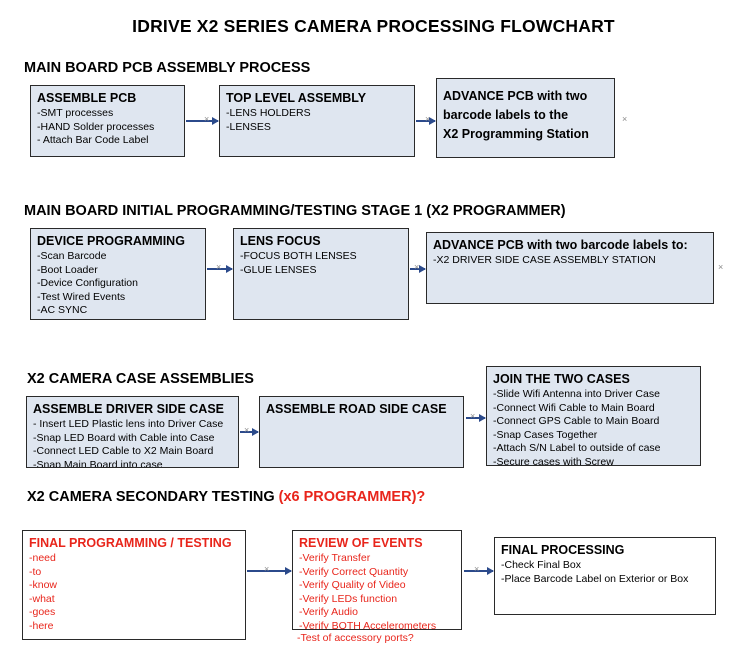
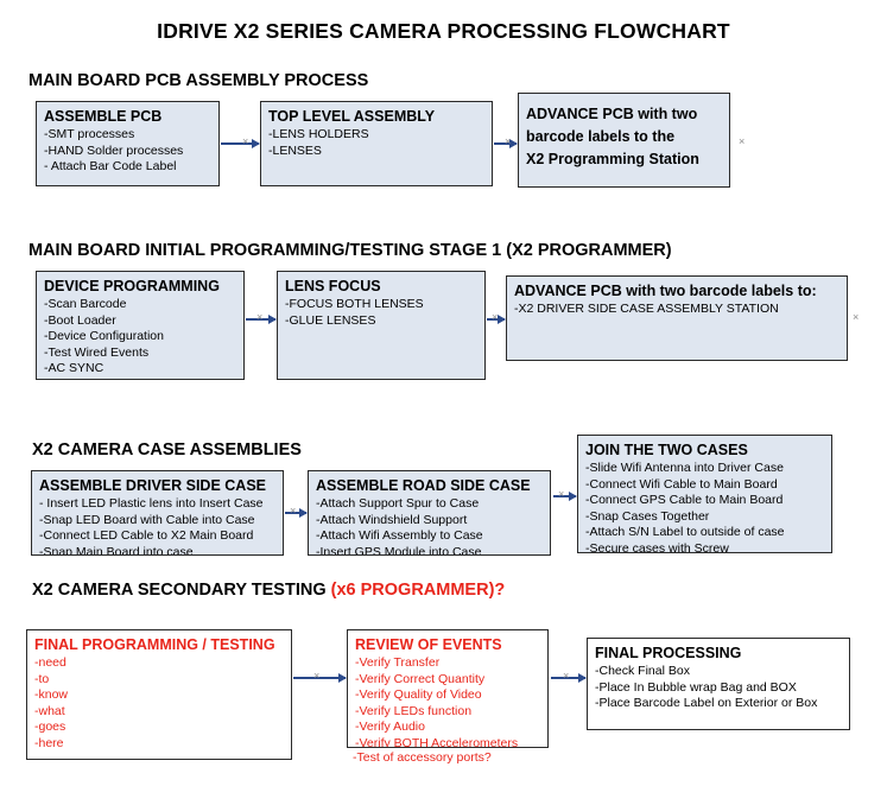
  IDRIVE X2 SERIES CAMERA PROCESSING FLOWCHART
  MAIN BOARD PCB ASSEMBLY PROCESS
  ASSEMBLE PCB
  -SMT processes
  -HAND Solder processes
  - Attach Bar Code Label
  TOP LEVEL ASSEMBLY
  -LENS HOLDERS
  -LENSES
  ADVANCE PCB with two
  barcode labels to the
  X2 Programming Station
  ×
  ×
  ×
  MAIN BOARD INITIAL PROGRAMMING/TESTING STAGE 1 (X2 PROGRAMMER)
  DEVICE PROGRAMMING
  -Scan Barcode
  -Boot Loader
  -Device Configuration
  -Test Wired Events
  -AC SYNC
  LENS FOCUS
  -FOCUS BOTH LENSES
  -GLUE LENSES
  ADVANCE PCB with two barcode labels to:
  -X2 DRIVER SIDE CASE ASSEMBLY STATION
  ×
  ×
  ×
  X2 CAMERA CASE ASSEMBLIES
  ASSEMBLE DRIVER SIDE CASE
- - Insert LED Plastic lens into Driver Case
+ - Insert LED Plastic lens into Insert Case
  -Snap LED Board with Cable into Case
  -Connect LED Cable to X2 Main Board
  -Snap Main Board into case
  ASSEMBLE ROAD SIDE CASE
+ -Attach Support Spur to Case
+ -Attach Windshield Support
+ -Attach Wifi Assembly to Case
+ -Insert GPS Module into Case
  JOIN THE TWO CASES
  -Slide Wifi Antenna into Driver Case
  -Connect Wifi Cable to Main Board
  -Connect GPS Cable to Main Board
  -Snap Cases Together
  -Attach S/N Label to outside of case
  -Secure cases with Screw
  ×
  ×
  X2 CAMERA SECONDARY TESTING (x6 PROGRAMMER)?
  FINAL PROGRAMMING / TESTING
  -need
  -to
  -know
  -what
  -goes
  -here
  REVIEW OF EVENTS
  -Verify Transfer
  -Verify Correct Quantity
  -Verify Quality of Video
  -Verify LEDs function
  -Verify Audio
  -Verify BOTH Accelerometers
  -Test of accessory ports?
  FINAL PROCESSING
  -Check Final Box
+ -Place In Bubble wrap Bag and BOX
  -Place Barcode Label on Exterior or Box
  ×
  ×
